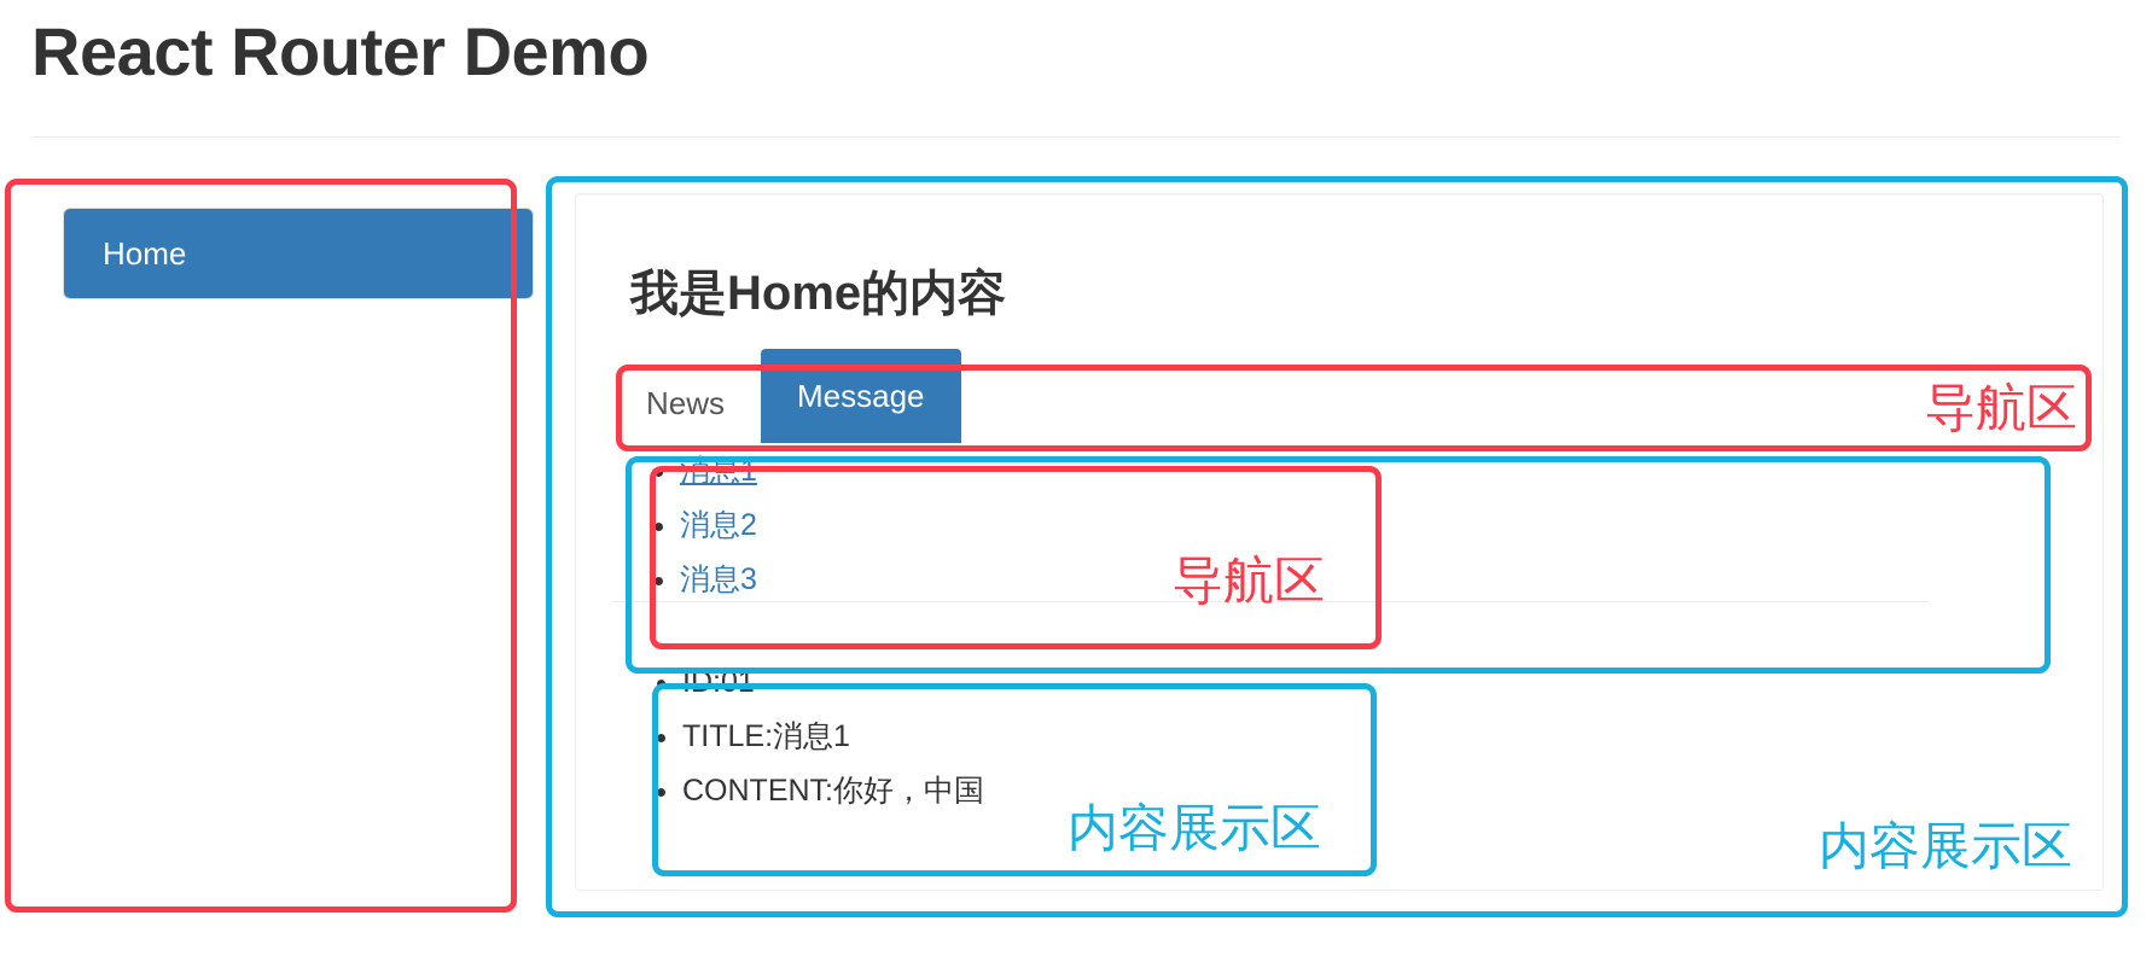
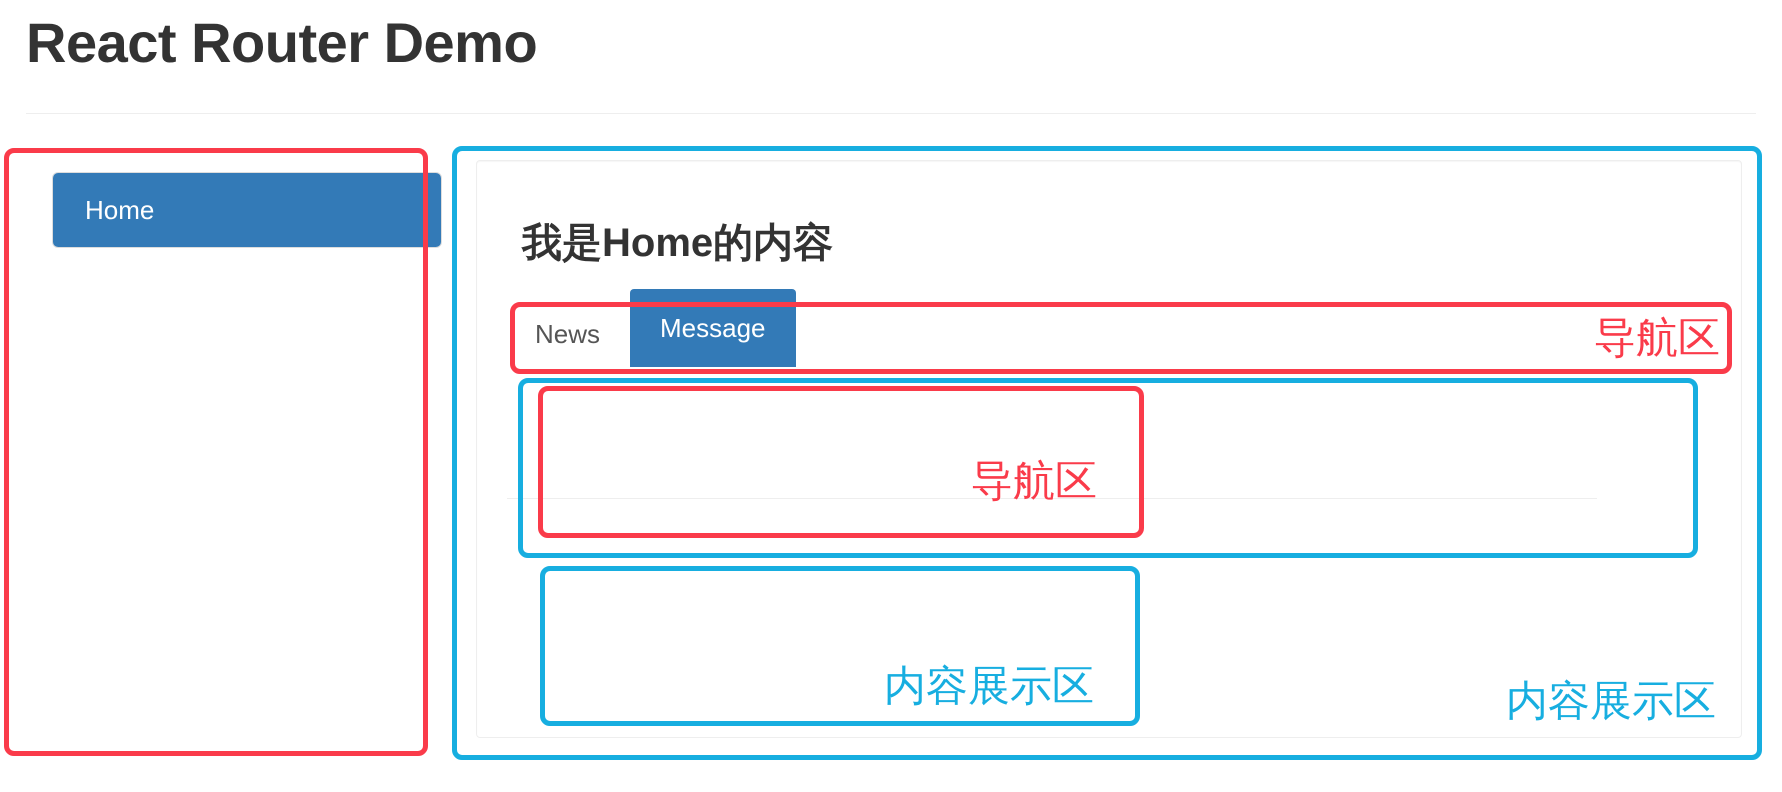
  React Router Demo
  Home
  我是Home的内容
  News
  Message
- 消息1
- 消息2
- 消息3
- ID:01
- TITLE:消息1
- CONTENT:你好，中国
  导航区
  导航区
  内容展示区
  内容展示区
